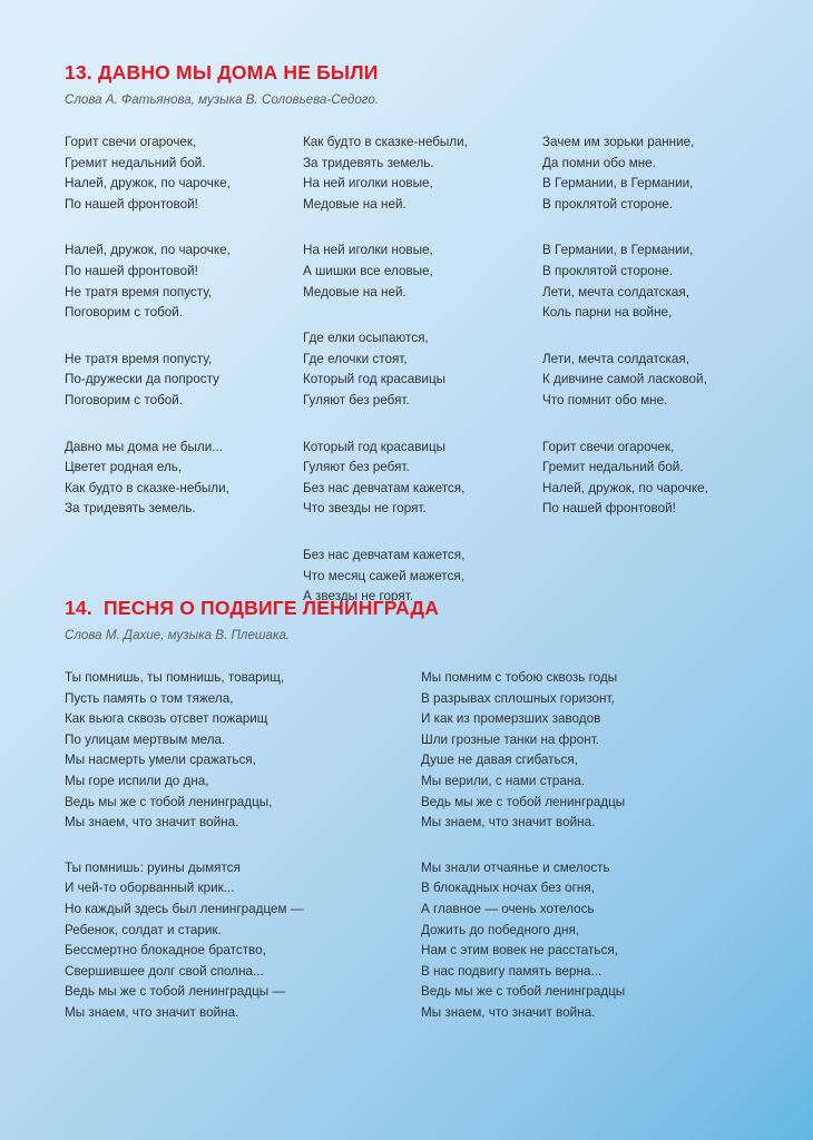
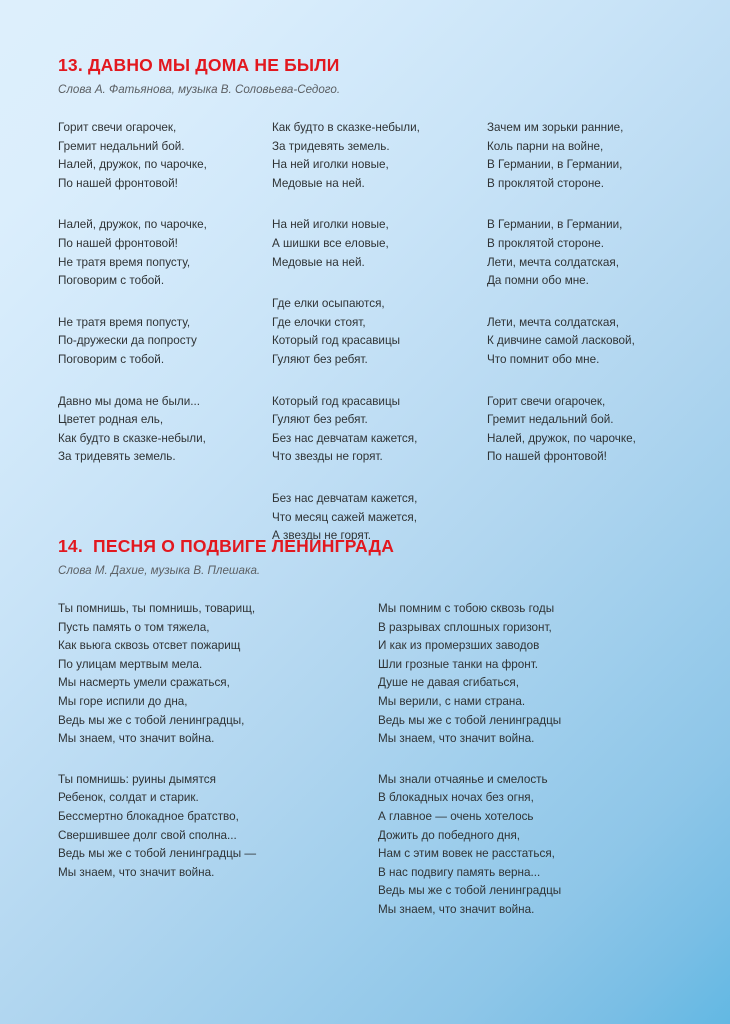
  13. ДАВНО МЫ ДОМА НЕ БЫЛИ
  Слова А. Фатьянова, музыка В. Соловьева-Седого.
  Горит свечи огарочек,
  Гремит недальний бой.
  Налей, дружок, по чарочке,
  По нашей фронтовой!
  Налей, дружок, по чарочке,
  По нашей фронтовой!
  Не тратя время попусту,
  Поговорим с тобой.
  Не тратя время попусту,
  По-дружески да попросту
  Поговорим с тобой.
  Давно мы дома не были...
  Цветет родная ель,
  Как будто в сказке-небыли,
  За тридевять земель.
  Как будто в сказке-небыли,
  За тридевять земель.
  На ней иголки новые,
  Медовые на ней.
  На ней иголки новые,
  А шишки все еловые,
  Медовые на ней.
  Где елки осыпаются,
  Где елочки стоят,
  Который год красавицы
  Гуляют без ребят.
  Который год красавицы
  Гуляют без ребят.
  Без нас девчатам кажется,
  Что звезды не горят.
  Без нас девчатам кажется,
  Что месяц сажей мажется,
  А звезды не горят.
  Зачем им зорьки ранние,
- Да помни обо мне.
+ Коль парни на войне,
  В Германии, в Германии,
  В проклятой стороне.
  В Германии, в Германии,
  В проклятой стороне.
  Лети, мечта солдатская,
- Коль парни на войне,
+ Да помни обо мне.
  Лети, мечта солдатская,
  К дивчине самой ласковой,
  Что помнит обо мне.
  Горит свечи огарочек,
  Гремит недальний бой.
  Налей, дружок, по чарочке,
  По нашей фронтовой!
  14. ПЕСНЯ О ПОДВИГЕ ЛЕНИНГРАДА
  Слова М. Дахие, музыка В. Плешака.
  Ты помнишь, ты помнишь, товарищ,
  Пусть память о том тяжела,
  Как вьюга сквозь отсвет пожарищ
  По улицам мертвым мела.
  Мы насмерть умели сражаться,
  Мы горе испили до дна,
  Ведь мы же с тобой ленинградцы,
  Мы знаем, что значит война.
  Ты помнишь: руины дымятся
- И чей-то оборванный крик...
- Но каждый здесь был ленинградцем —
  Ребенок, солдат и старик.
  Бессмертно блокадное братство,
  Свершившее долг свой сполна...
  Ведь мы же с тобой ленинградцы —
  Мы знаем, что значит война.
  Мы помним с тобою сквозь годы
  В разрывах сплошных горизонт,
  И как из промерзших заводов
  Шли грозные танки на фронт.
  Душе не давая сгибаться,
  Мы верили, с нами страна.
  Ведь мы же с тобой ленинградцы
  Мы знаем, что значит война.
  Мы знали отчаянье и смелость
  В блокадных ночах без огня,
  А главное — очень хотелось
  Дожить до победного дня,
  Нам с этим вовек не расстаться,
  В нас подвигу память верна...
  Ведь мы же с тобой ленинградцы
  Мы знаем, что значит война.
